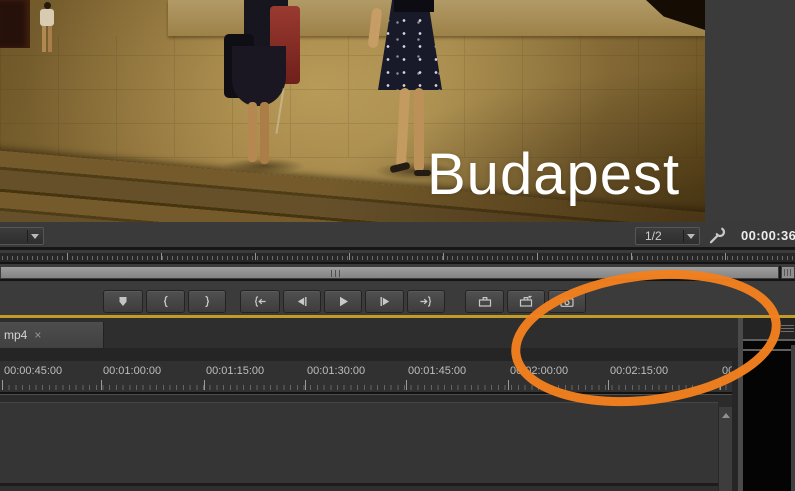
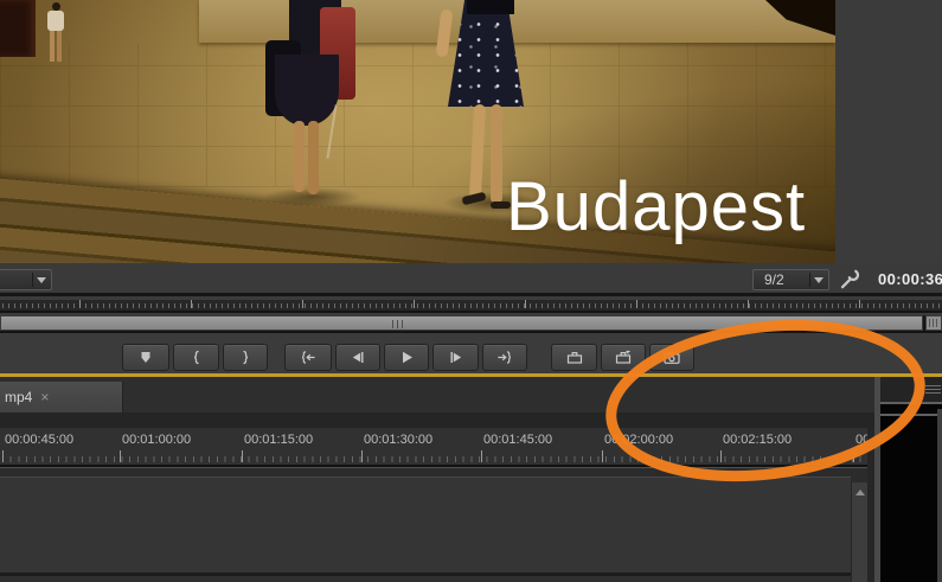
  Budapest
- 1/2
+ 9/2
  00:00:36
  mp4
  ×
  00:00:45:00
  00:01:00:00
  00:01:15:00
  00:01:30:00
  00:01:45:00
  02:00:00
  00:02:15:00
